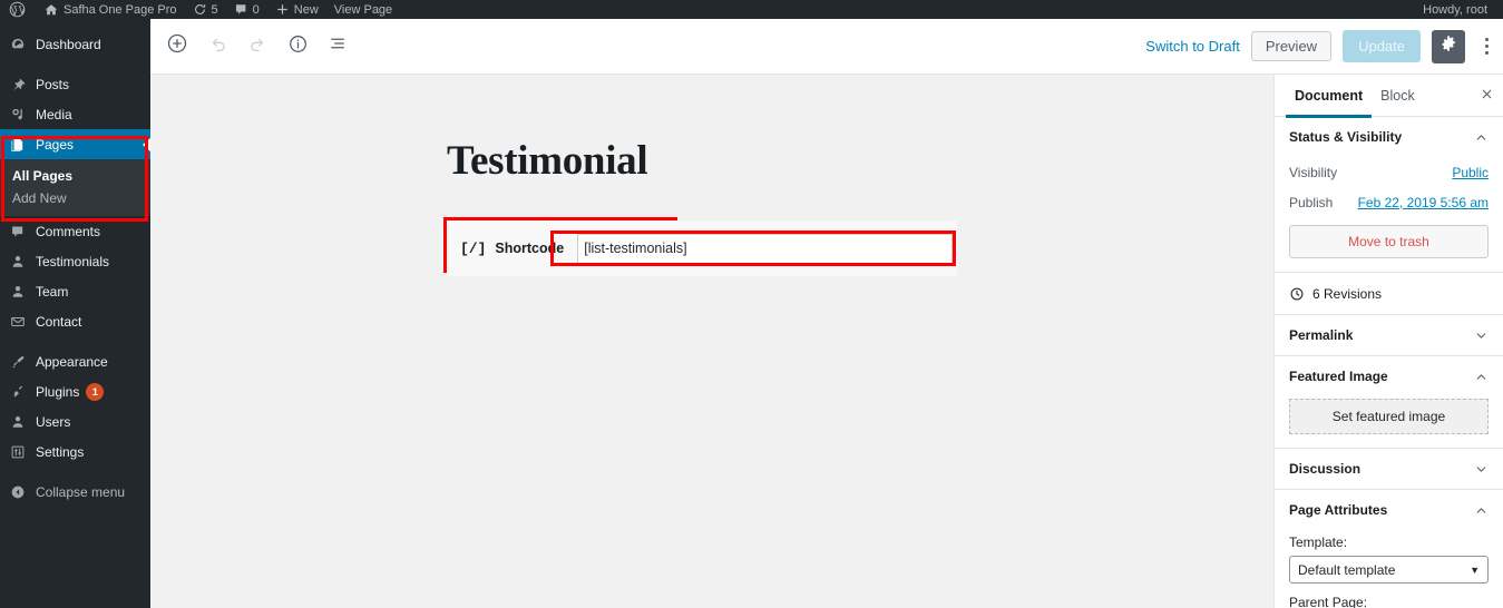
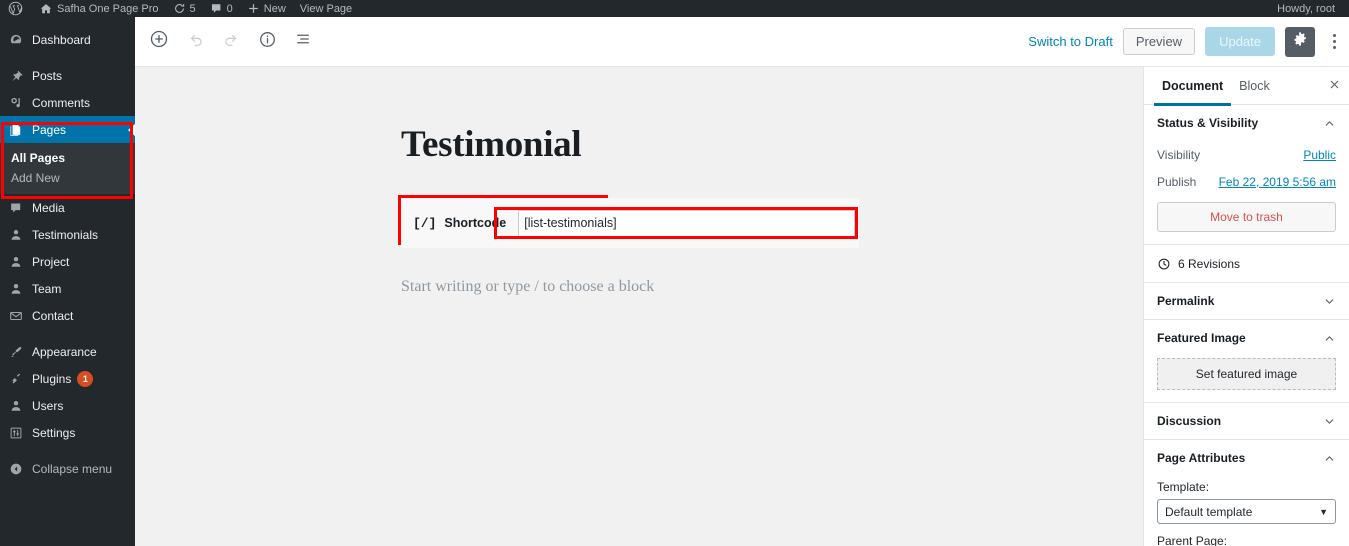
  Safha One Page Pro
  5
  0
  New
  View Page
  Howdy, root
  Dashboard
  Posts
- Media
+ Comments
  Pages
  All Pages
  Add New
- Comments
+ Media
  Testimonials
+ Project
  Team
  Contact
  Appearance
  Plugins
  1
  Users
  Settings
  Collapse menu
  Switch to Draft
  Preview
  Update
  Testimonial
  [/]
  Shortcode
  [list-testimonials]
+ Start writing or type / to choose a block
  Document
  Block
  Status & Visibility
  Visibility
  Public
  Publish
  Feb 22, 2019 5:56 am
  Move to trash
  6 Revisions
  Permalink
  Featured Image
  Set featured image
  Discussion
  Page Attributes
  Template:
  Default template
  ▼
  Parent Page:
